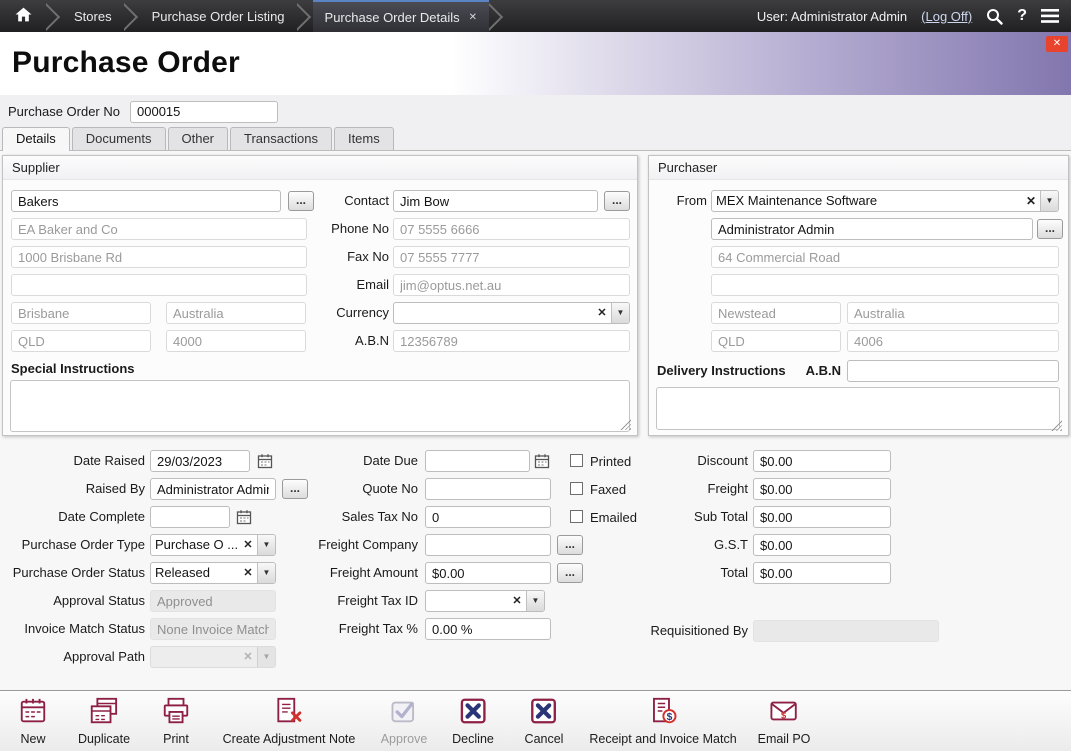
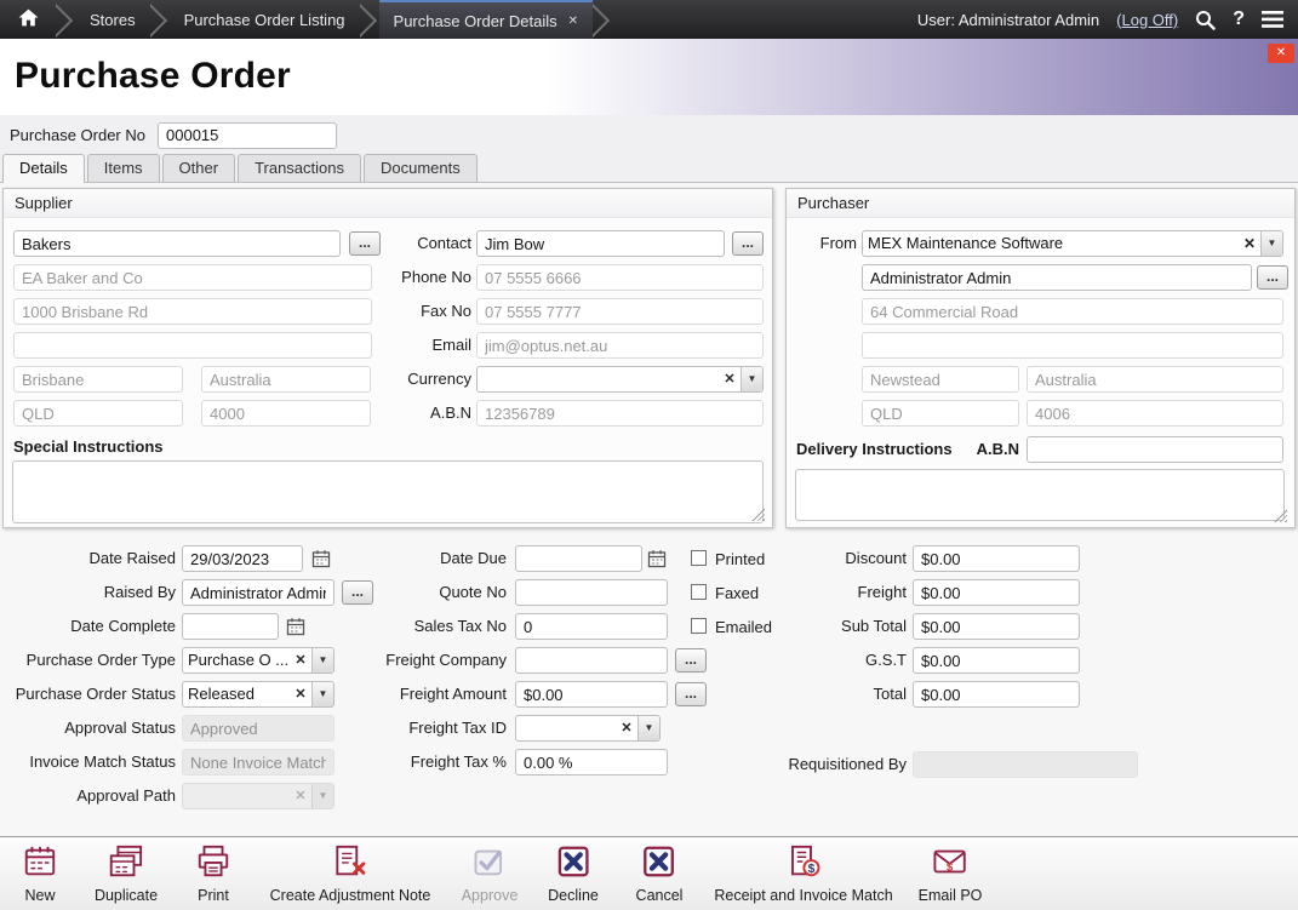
  Stores
  Purchase Order Listing
  Purchase Order Details
  ✕
  User: Administrator Admin
  (Log Off)
  ?
  Purchase Order
  ✕
  Purchase Order No
  000015
  Details
- Documents
+ Items
  Other
  Transactions
- Items
+ Documents
  Supplier
  Bakers
  ...
  Contact
  Jim Bow
  ...
  EA Baker and Co
  Phone No
  07 5555 6666
  1000 Brisbane Rd
  Fax No
  07 5555 7777
  Email
  jim@optus.net.au
  Brisbane
  Australia
  Currency
  ✕
  ▼
  QLD
  4000
  A.B.N
  12356789
  Special Instructions
  Purchaser
  From
  MEX Maintenance Software
  ✕
  ▼
  Administrator Admin
  ...
  64 Commercial Road
  Newstead
  Australia
  QLD
  4006
  Delivery Instructions
  A.B.N
  Date Raised
  29/03/2023
  Raised By
  Administrator Admi
  ...
  Date Complete
  Purchase Order Type
  Purchase O ...
  ✕
  ▼
  Purchase Order Status
  Released
  ✕
  ▼
  Approval Status
  Approved
  Invoice Match Status
  None Invoice Match
  Approval Path
  ✕
  ▼
  Date Due
  Quote No
  Sales Tax No
  0
  Freight Company
  ...
  Freight Amount
  $0.00
  ...
  Freight Tax ID
  ✕
  ▼
  Freight Tax %
  0.00 %
  Printed
  Faxed
  Emailed
  Discount
  $0.00
  Freight
  $0.00
  Sub Total
  $0.00
  G.S.T
  $0.00
  Total
  $0.00
  Requisitioned By
  New
  Duplicate
  Print
  Create Adjustment Note
  Approve
  Decline
  Cancel
  $
  Receipt and Invoice Match
  $
  Email PO
